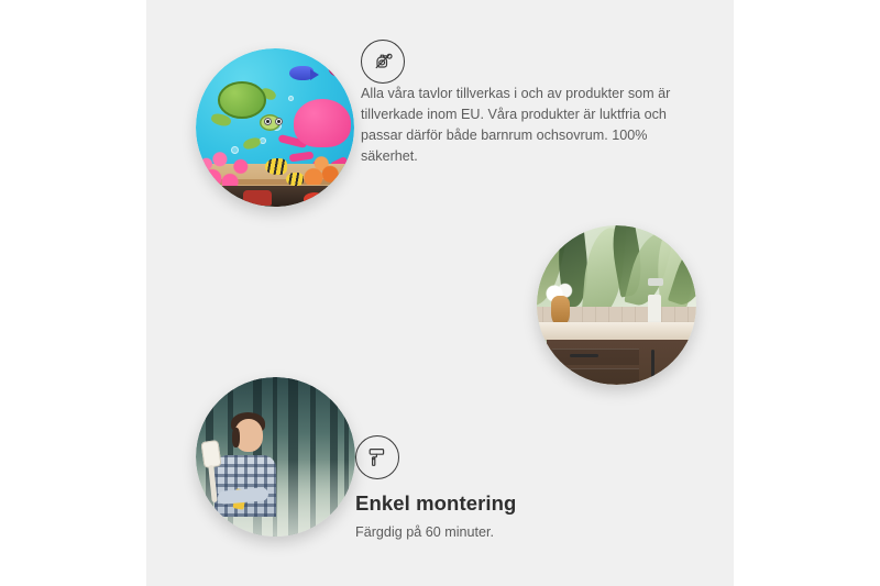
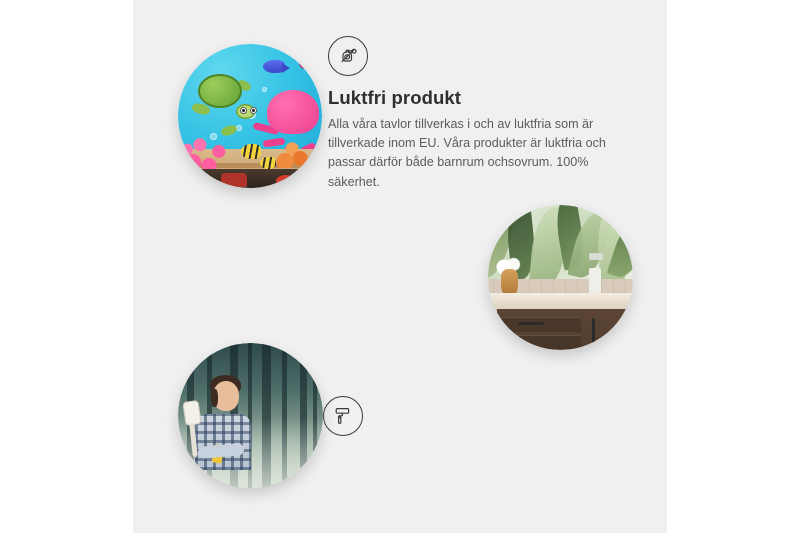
+ Luktfri produkt
- Alla våra tavlor tillverkas i och av produkter som är tillverkade inom EU. Våra produkter är luktfria och passar därför både barnrum ochsovrum. 100% säkerhet.
+ Alla våra tavlor tillverkas i och av luktfria som är tillverkade inom EU. Våra produkter är luktfria och passar därför både barnrum ochsovrum. 100% säkerhet.
- Enkel montering
- Färgdig på 60 minuter.
